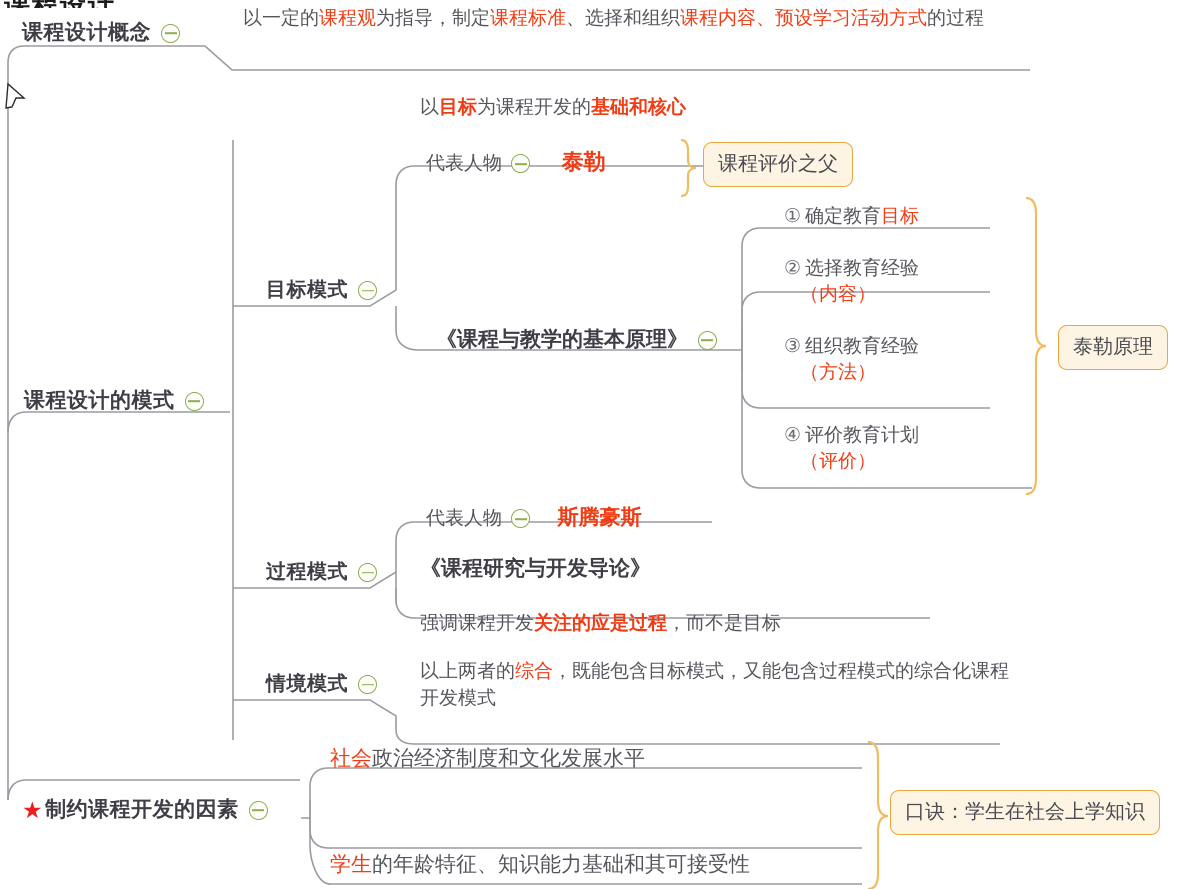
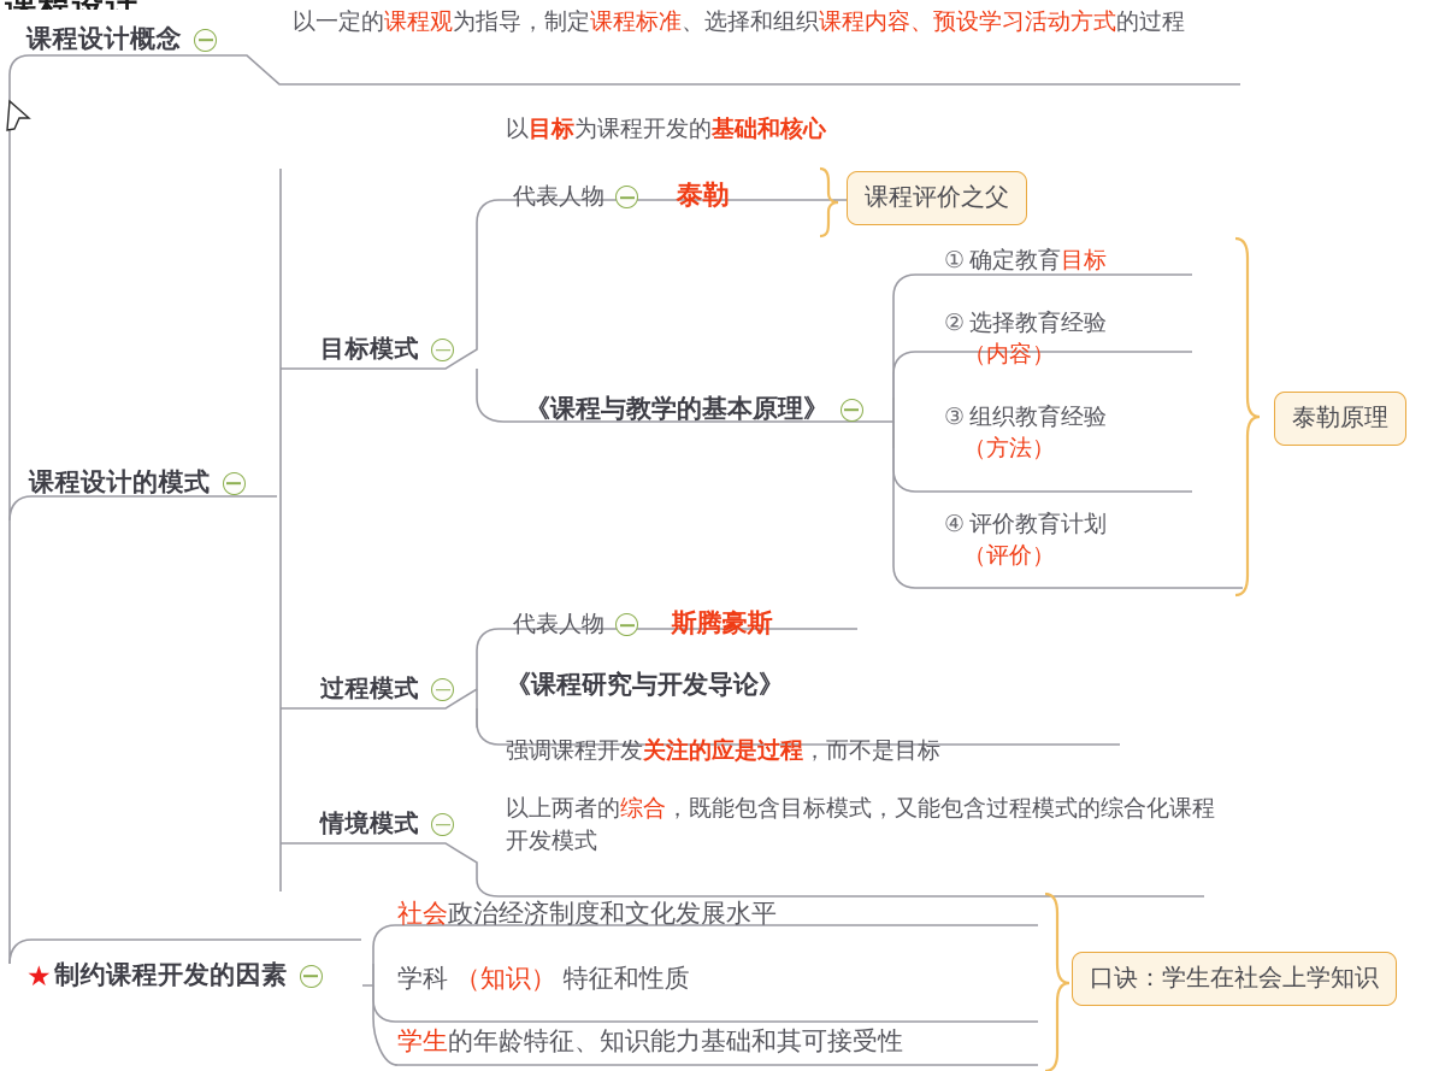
  课程设计
  课程设计概念
  以一定的课程观为指导，制定课程标准、选择和组织课程内容、预设学习活动方式的过程
  课程设计的模式
  目标模式
  以目标为课程开发的基础和核心
  代表人物 泰勒
  课程评价之父
  《课程与教学的基本原理》
  ① 确定教育目标
  ② 选择教育经验
  （内容）
  ③ 组织教育经验
  （方法）
  ④ 评价教育计划
  （评价）
  泰勒原理
  过程模式
  代表人物 斯腾豪斯
  《课程研究与开发导论》
  强调课程开发关注的应是过程，而不是目标
  情境模式
  以上两者的综合，既能包含目标模式，又能包含过程模式的综合化课程开发模式
  ★制约课程开发的因素
  社会政治经济制度和文化发展水平
+ 学科 （知识） 特征和性质
  学生的年龄特征、知识能力基础和其可接受性
  口诀：学生在社会上学知识
